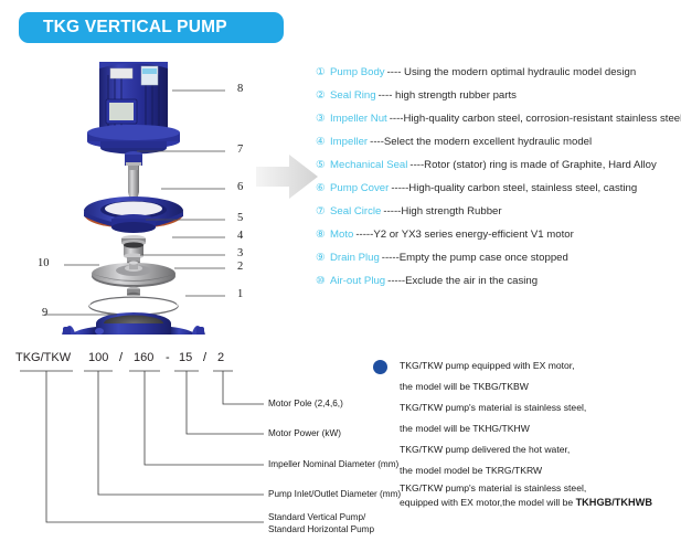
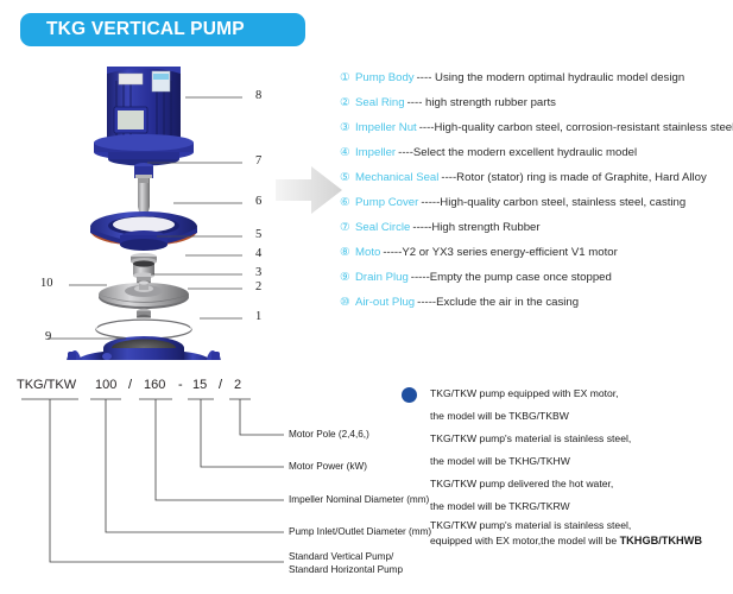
  TKG VERTICAL PUMP
  8
  7
  6
  5
  4
  3
  2
  1
  10
  9
  ①
  Pump Body
  ---- Using the modern optimal hydraulic model design
  ②
  Seal Ring
  ---- high strength rubber parts
  ③
  Impeller Nut
  ----High-quality carbon steel, corrosion-resistant stainless stee
  ④
  Impeller
  ----Select the modern excellent hydraulic model
  ⑤
  Mechanical Seal
  ----Rotor (stator) ring is made of Graphite, Hard Alloy
  ⑥
  Pump Cover
  -----High-quality carbon steel, stainless steel, casting
  ⑦
  Seal Circle
  -----High strength Rubber
  ⑧
  Moto
  -----Y2 or YX3 series energy-efficient V1 motor
  ⑨
  Drain Plug
  -----Empty the pump case once stopped
  ⑩
  Air-out Plug
  -----Exclude the air in the casing
  TKG/TKW
  100
  /
  160
  -
  15
  /
  2
  Motor Pole (2,4,6,)
  Motor Power (kW)
  Impeller Nominal Diameter (mm)
  Pump Inlet/Outlet Diameter (mm)
  Standard Vertical Pump/
  Standard Horizontal Pump
  TKG/TKW pump equipped with EX motor,
  the model will be TKBG/TKBW
  TKG/TKW pump's material is stainless steel,
  the model will be TKHG/TKHW
  TKG/TKW pump delivered the hot water,
- the model model be TKRG/TKRW
+ the model will be TKRG/TKRW
  TKG/TKW pump's material is stainless steel,
  equipped with EX motor,the model will be TKHGB/TKHWB
